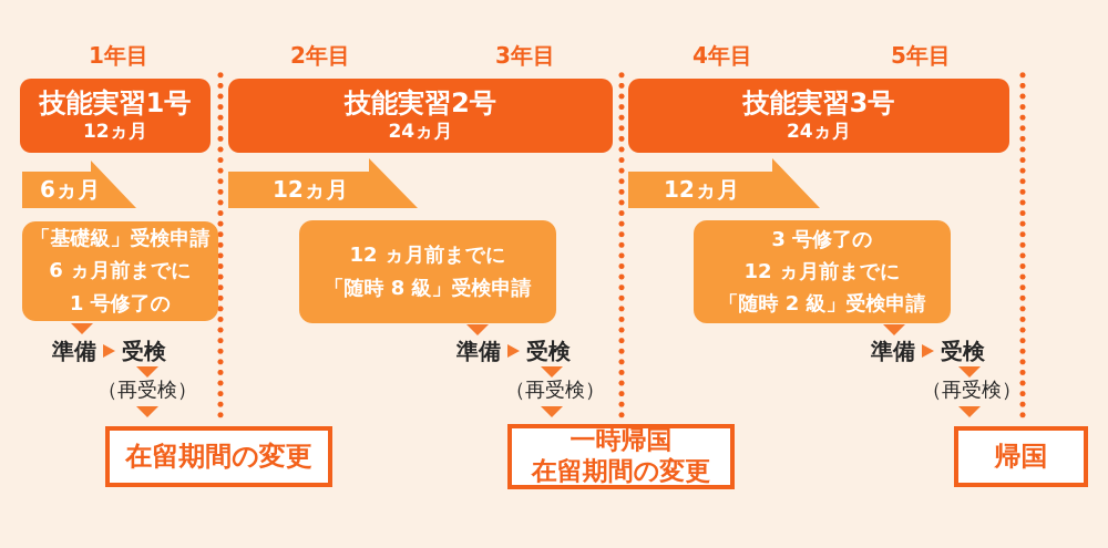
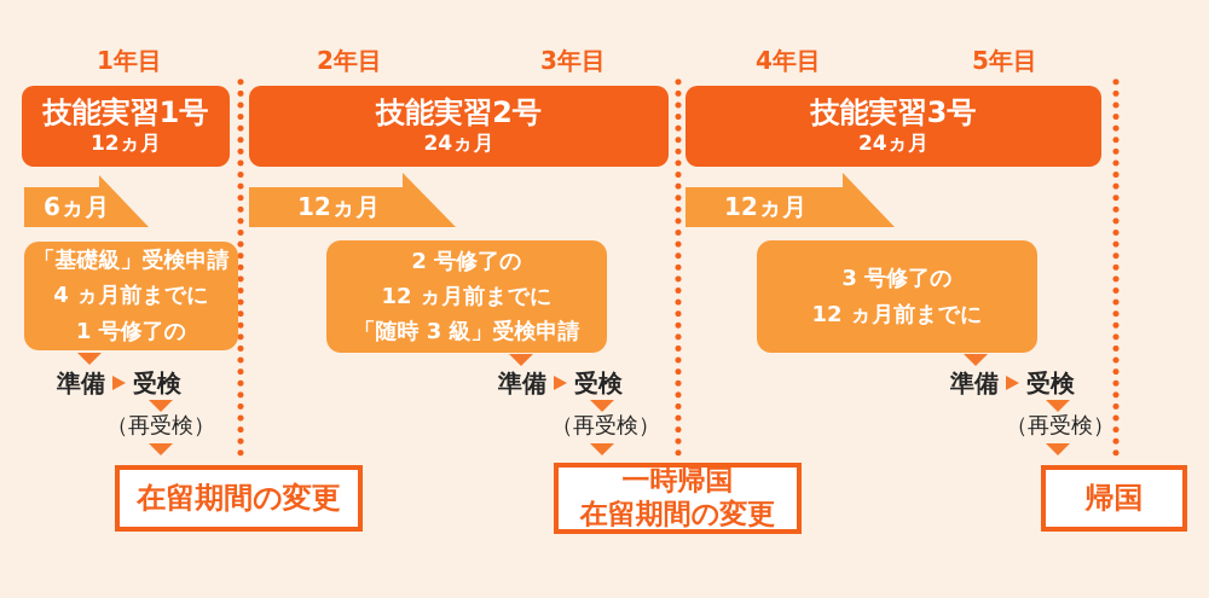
  1年目
  2年目
  3年目
  4年目
  5年目
  技能実習1号
  12ヵ月
  技能実習2号
  24ヵ月
  技能実習3号
  24ヵ月
  6ヵ月
  12ヵ月
  12ヵ月
  「基礎級」受検申請
- 6 ヵ月前までに
+ 4 ヵ月前までに
  1 号修了の
+ 2 号修了の
  12 ヵ月前までに
- 「随時 8 級」受検申請
+ 「随時 3 級」受検申請
  3 号修了の
  12 ヵ月前までに
- 「随時 2 級」受検申請
  準備
  受検
  （再受検）
  在留期間の変更
  準備
  受検
  （再受検）
  一時帰国
  在留期間の変更
  準備
  受検
  （再受検）
  帰国
